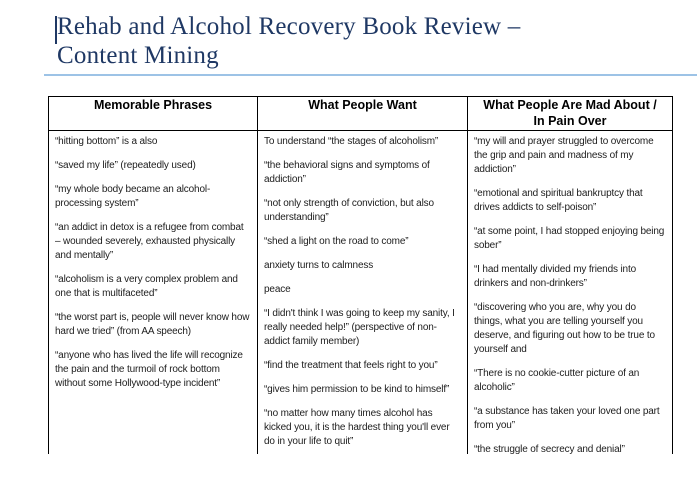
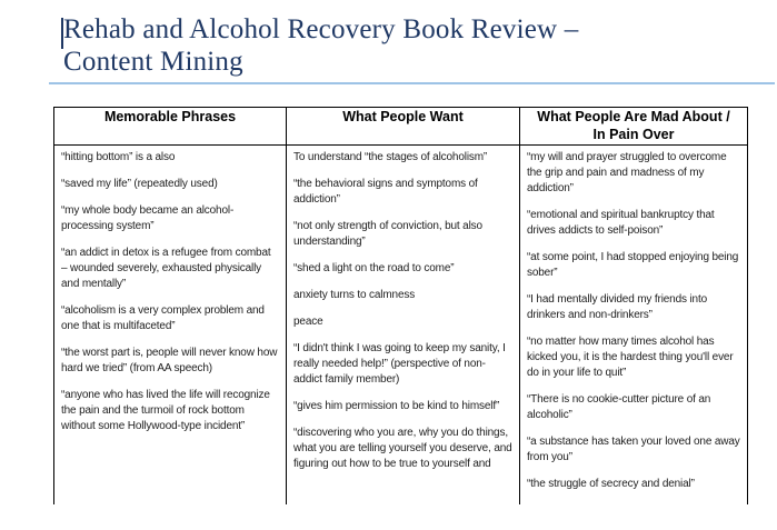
  Rehab and Alcohol Recovery Book Review –
  Content Mining
  Memorable Phrases
  “hitting bottom” is a also
  “saved my life” (repeatedly used)
  “my whole body became an alcohol-processing system”
  “an addict in detox is a refugee from combat – wounded severely, exhausted physically and mentally”
  “alcoholism is a very complex problem and one that is multifaceted”
  “the worst part is, people will never know how hard we tried” (from AA speech)
  “anyone who has lived the life will recognize the pain and the turmoil of rock bottom without some Hollywood-type incident”
  What People Want
  To understand “the stages of alcoholism”
  “the behavioral signs and symptoms of addiction”
  “not only strength of conviction, but also understanding”
  “shed a light on the road to come”
  anxiety turns to calmness
  peace
  “I didn't think I was going to keep my sanity, I really needed help!” (perspective of non-addict family member)
- “find the treatment that feels right to you”
  “gives him permission to be kind to himself”
- “no matter how many times alcohol has kicked you, it is the hardest thing you'll ever do in your life to quit”
+ “discovering who you are, why you do things, what you are telling yourself you deserve, and figuring out how to be true to yourself and
  What People Are Mad About /
  In Pain Over
  “my will and prayer struggled to overcome the grip and pain and madness of my addiction”
  “emotional and spiritual bankruptcy that drives addicts to self-poison”
  “at some point, I had stopped enjoying being sober”
  “I had mentally divided my friends into drinkers and non-drinkers”
- “discovering who you are, why you do things, what you are telling yourself you deserve, and figuring out how to be true to yourself and
+ “no matter how many times alcohol has kicked you, it is the hardest thing you'll ever do in your life to quit”
  “There is no cookie-cutter picture of an alcoholic”
- “a substance has taken your loved one part from you”
+ “a substance has taken your loved one away from you”
  “the struggle of secrecy and denial”
